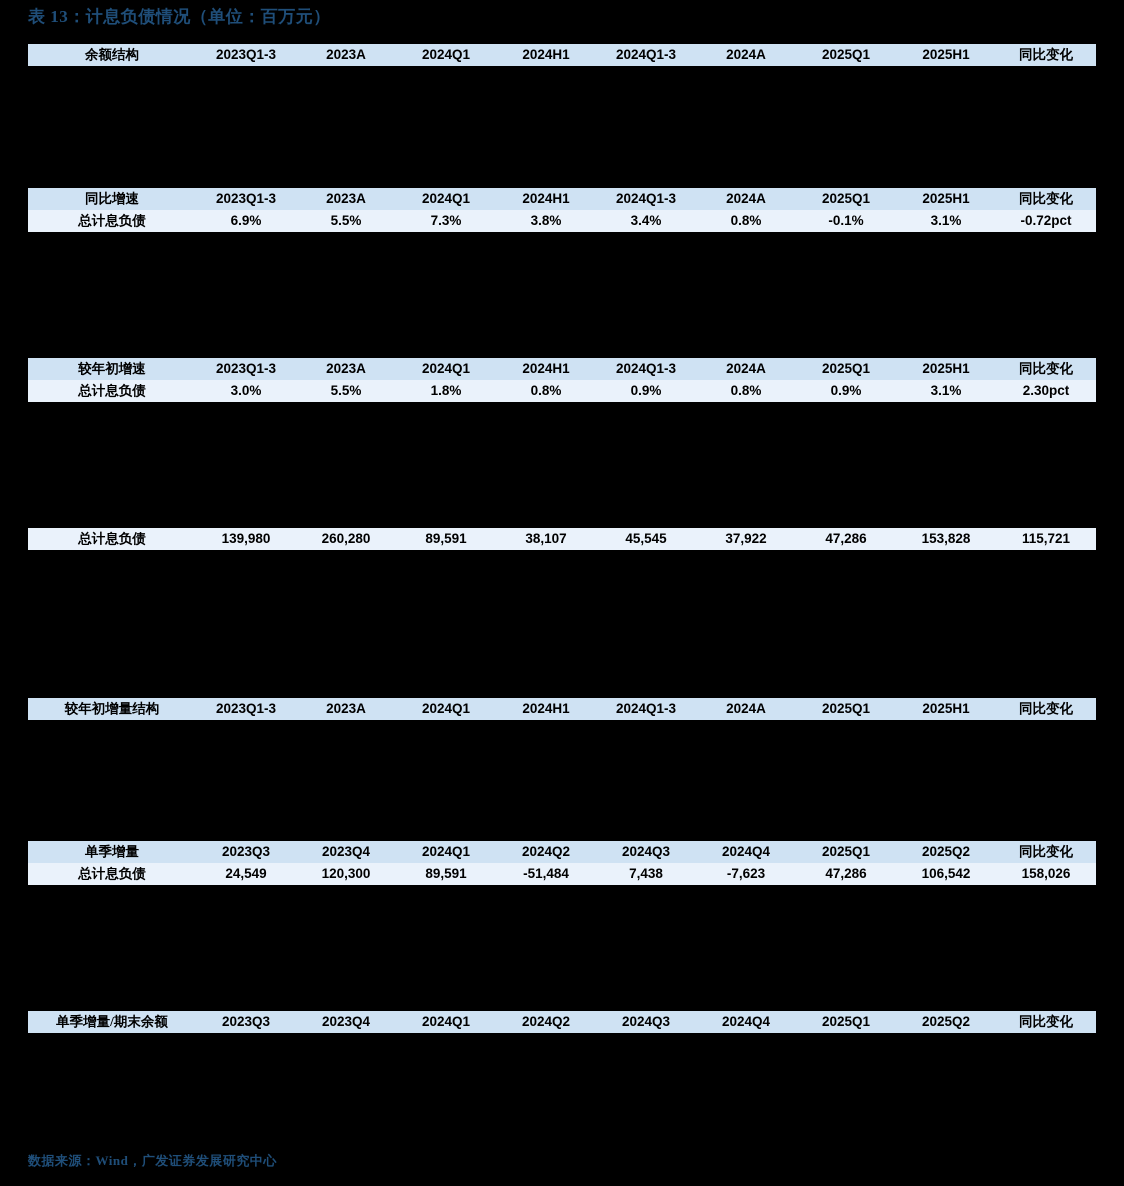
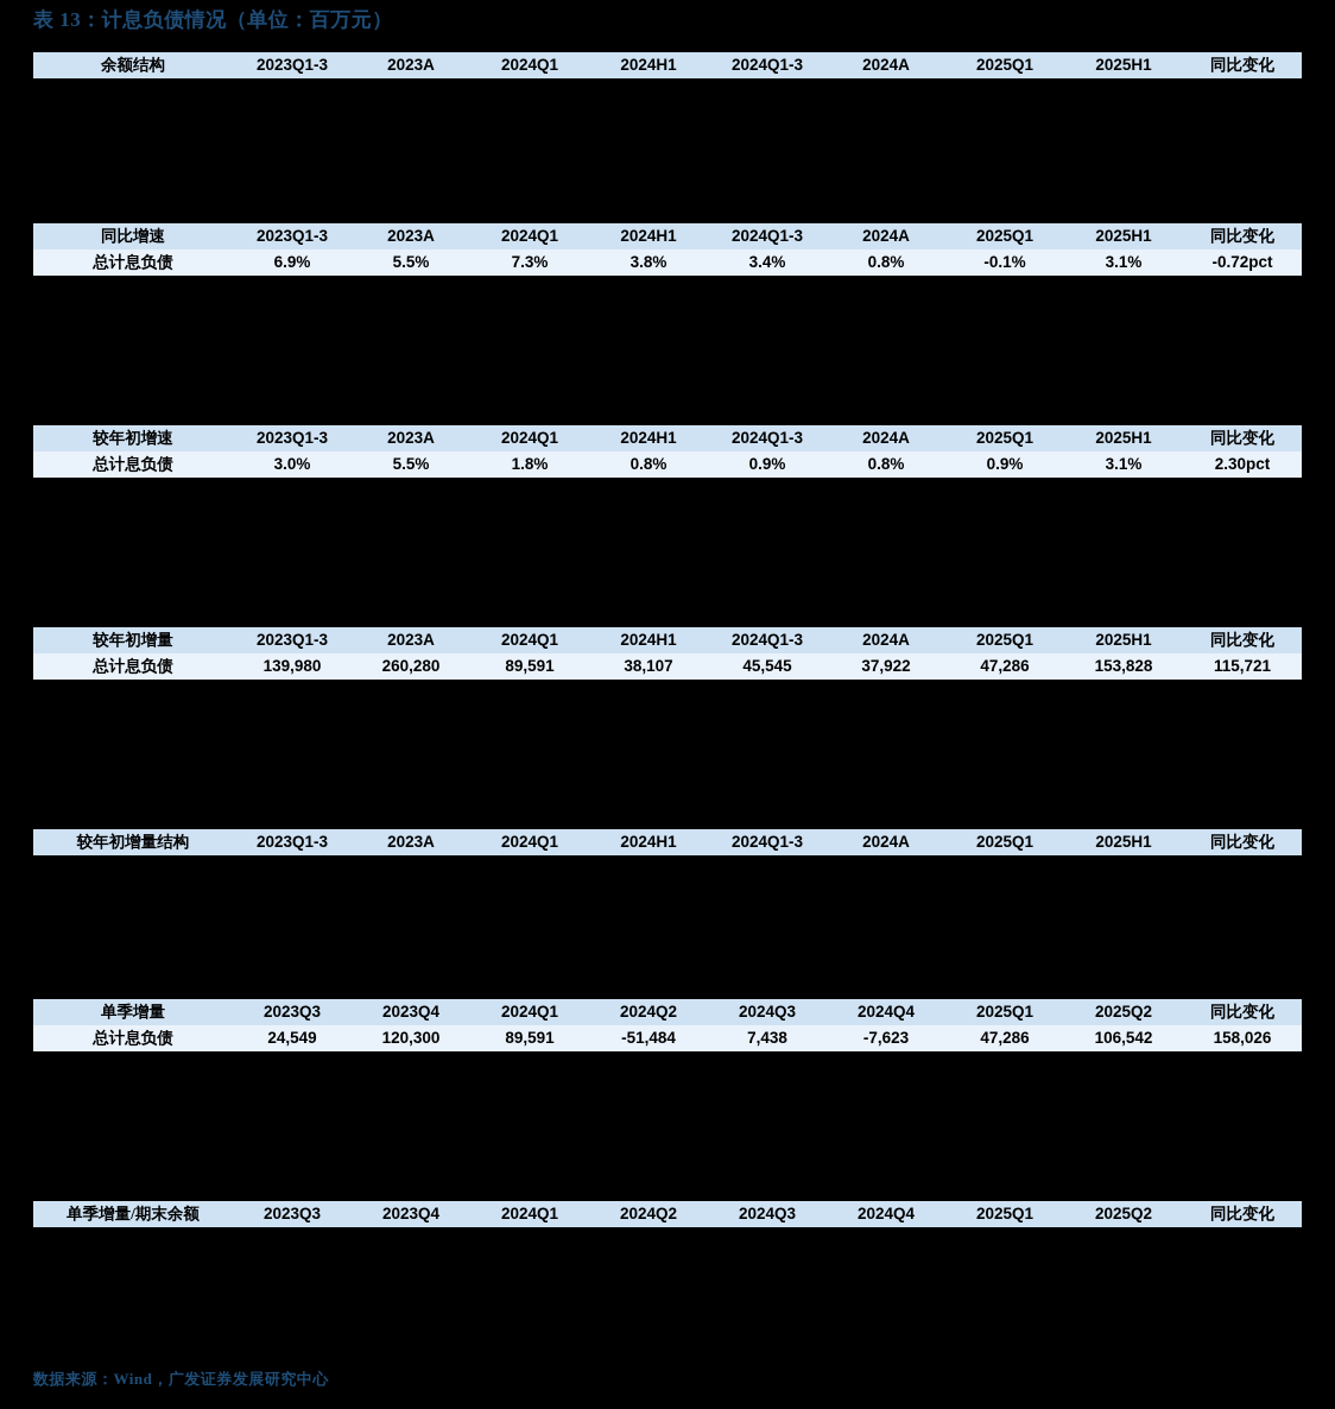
  表 13：计息负债情况（单位：百万元）
  余额结构	2023Q1-3	2023A	2024Q1	2024H1	2024Q1-3	2024A	2025Q1	2025H1	同比变化
  同比增速	2023Q1-3	2023A	2024Q1	2024H1	2024Q1-3	2024A	2025Q1	2025H1	同比变化
  总计息负债	6.9%	5.5%	7.3%	3.8%	3.4%	0.8%	-0.1%	3.1%	-0.72pct
  较年初增速	2023Q1-3	2023A	2024Q1	2024H1	2024Q1-3	2024A	2025Q1	2025H1	同比变化
  总计息负债	3.0%	5.5%	1.8%	0.8%	0.9%	0.8%	0.9%	3.1%	2.30pct
+ 较年初增量	2023Q1-3	2023A	2024Q1	2024H1	2024Q1-3	2024A	2025Q1	2025H1	同比变化
  总计息负债	139,980	260,280	89,591	38,107	45,545	37,922	47,286	153,828	115,721
  较年初增量结构	2023Q1-3	2023A	2024Q1	2024H1	2024Q1-3	2024A	2025Q1	2025H1	同比变化
  单季增量	2023Q3	2023Q4	2024Q1	2024Q2	2024Q3	2024Q4	2025Q1	2025Q2	同比变化
  总计息负债	24,549	120,300	89,591	-51,484	7,438	-7,623	47,286	106,542	158,026
  单季增量/期末余额	2023Q3	2023Q4	2024Q1	2024Q2	2024Q3	2024Q4	2025Q1	2025Q2	同比变化
  数据来源：Wind，广发证券发展研究中心
